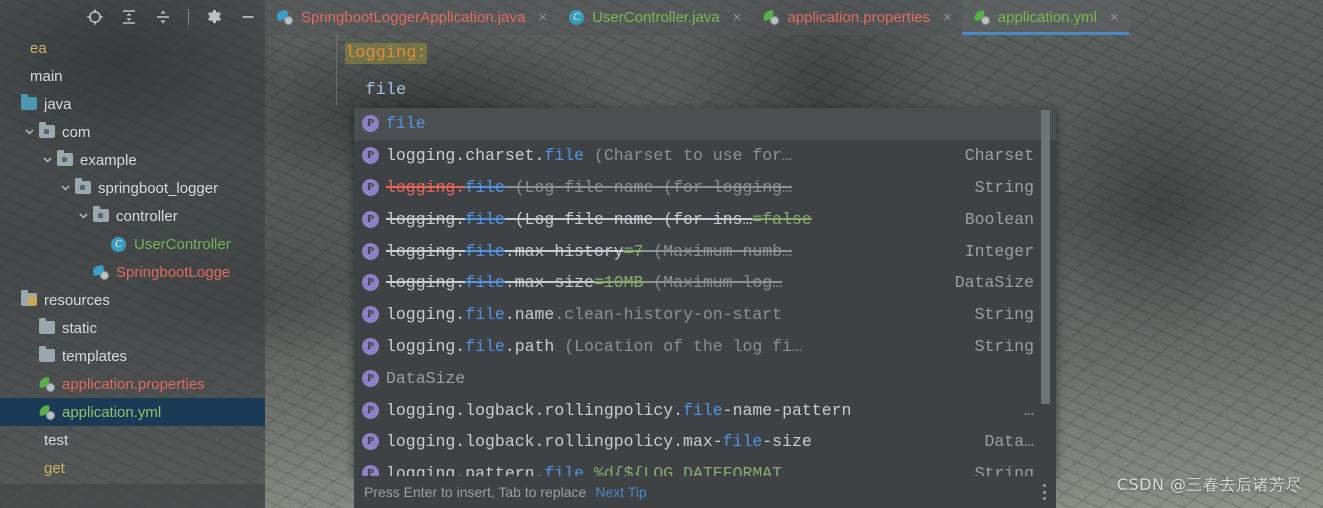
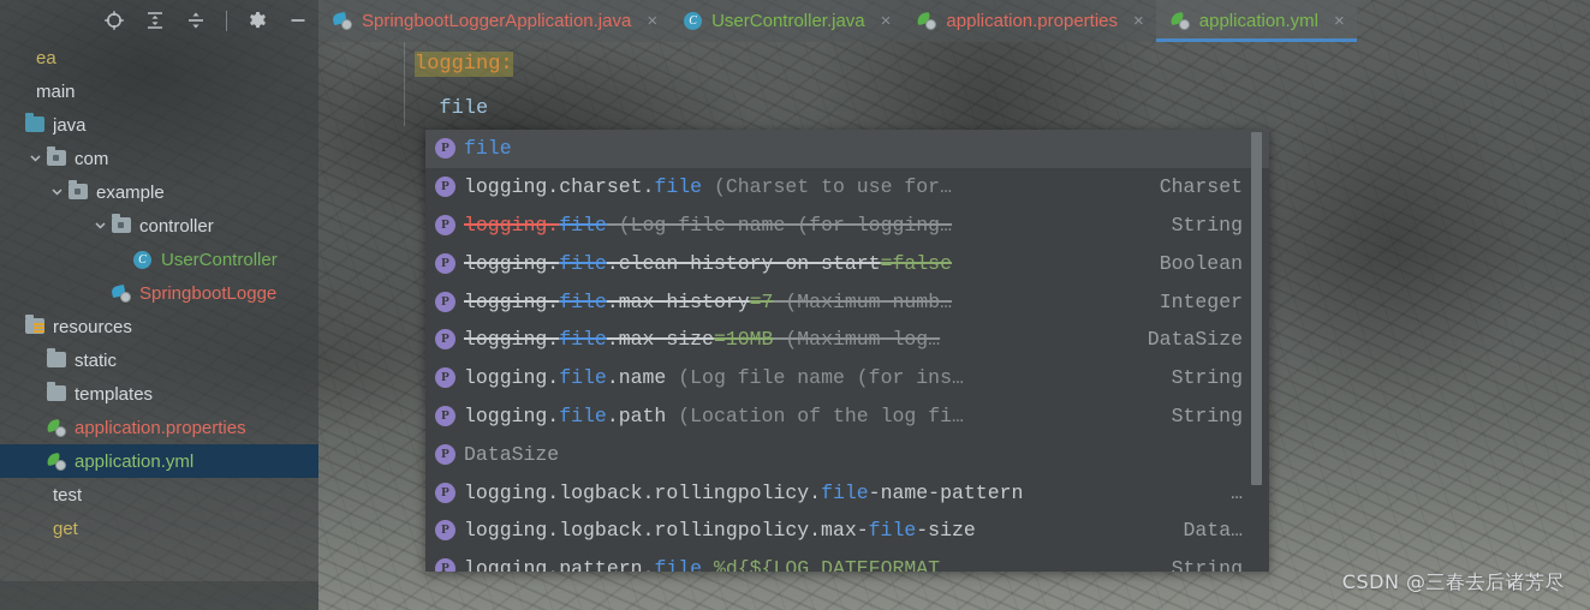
  ea
  main
  java
  com
  example
- springboot_logger
  controller
  C
  UserController
  SpringbootLogge
  resources
  static
  templates
  application.properties
  application.yml
  test
  get
  SpringbootLoggerApplication.java
  ×
  C
  UserController.java
  ×
  application.properties
  ×
  application.yml
  ×
  logging:
  file
  P
  file
  P
  logging.charset.file (Charset to use for…
  Charset
  P
  logging.file (Log file name (for logging…
  String
  P
- logging.file (Log file name (for ins…=false
+ logging.file.clean-history-on-start=false
  Boolean
  P
  logging.file.max-history=7 (Maximum numb…
  Integer
  P
  logging.file.max-size=10MB (Maximum log…
  DataSize
  P
- logging.file.name.clean-history-on-start
+ logging.file.name (Log file name (for ins…
  String
  P
  logging.file.path (Location of the log fi…
  String
  P
  DataSize
  P
  logging.logback.rollingpolicy.file-name-pattern
  …
  P
  logging.logback.rollingpolicy.max-file-size
  Data…
  P
  logging.pattern.file %d{${LOG_DATEFORMAT
  String
- Press Enter to insert, Tab to replace
- Next Tip
  CSDN @三春去后诸芳尽
